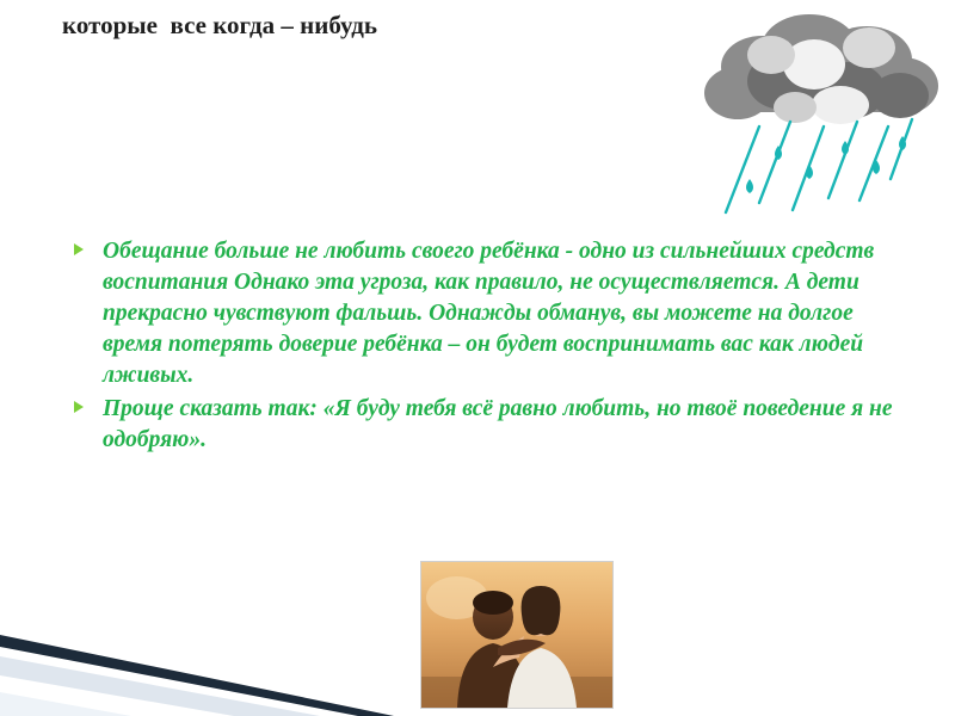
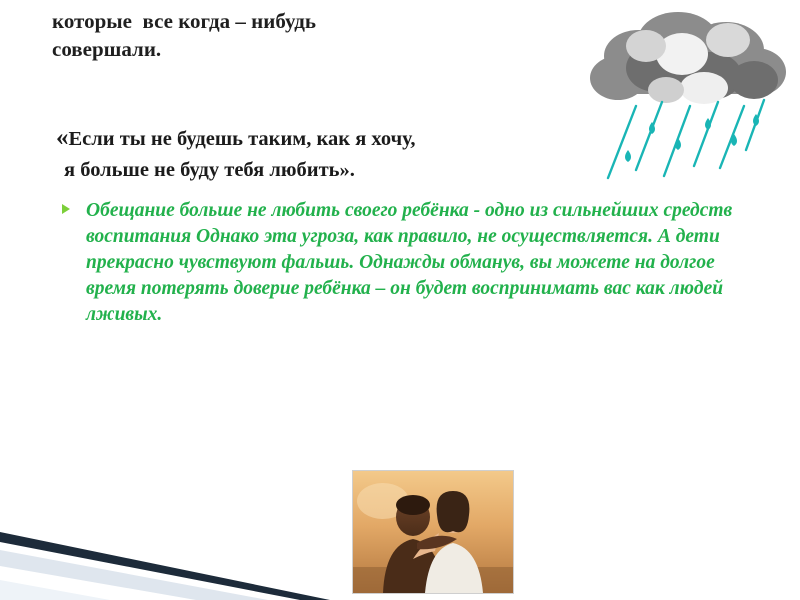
  которые все когда – нибудь
+ совершали.
+ «Если ты не будешь таким, как я хочу,
+ я больше не буду тебя любить».
  Обещание больше не любить своего ребёнка - одно из сильнейших средств воспитания Однако эта угроза, как правило, не осуществляется. А дети прекрасно чувствуют фальшь. Однажды обманув, вы можете на долгое время потерять доверие ребёнка – он будет воспринимать вас как людей лживых.
- Проще сказать так: «Я буду тебя всё равно любить, но твоё поведение я не одобряю».
